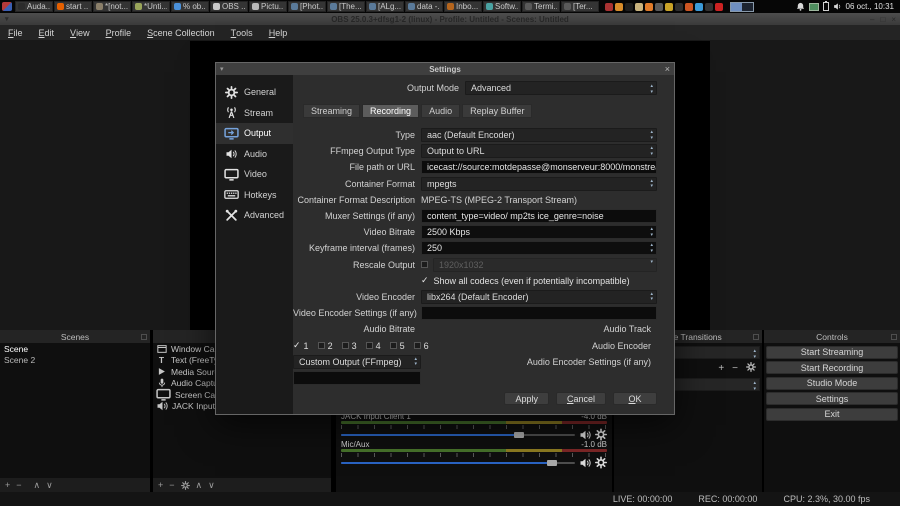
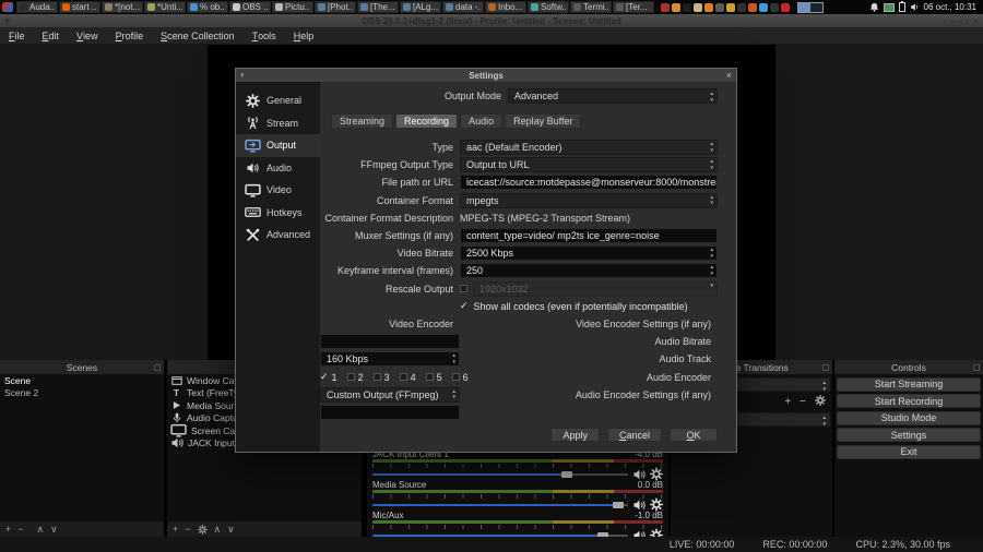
  Auda..
  start ..
  *[not...
  *Unti...
  % ob..
  OBS ..
  Pictu..
  [Phot..
  [The...
  [ALg...
  data -.
  Inbo...
  Softw..
  Termi..
  [Ter...
  06 oct., 10:31
  OBS 25.0.3+dfsg1-2 (linux) - Profile: Untitled - Scenes: Untitled
  ×
  F
  ile
  E
  dit
  V
  iew
  P
  rofile
  S
  cene Collection
  T
  ools
  H
  elp
  Scenes
  Scene
  Scene 2
  +
  −
  ∧
  ∨
  T
  Media Sour
  Audio Capt
  +
  −
  ∧
  ∨
  JACK Input Client 1
  -4.0 dB
+ Media Source
+ 0.0 dB
  Mic/Aux
  -1.0 dB
  e Transitions
  +
  −
  Controls
  Start Streaming
  Start Recording
  Studio Mode
  Settings
  Exit
  LIVE: 00:00:00
  REC: 00:00:00
  CPU: 2.3%, 30.00 fps
  Settings
  ×
  General
  Stream
  Output
  Audio
  Video
  Hotkeys
  Advanced
  Output Mode
  Advanced
  Streaming
  Recording
  Audio
  Replay Buffer
  Type
  aac (Default Encoder)
  FFmpeg Output Type
  Output to URL
  File path or URL
  icecast://source:motdepasse@monserveur:8000/monstre
  Container Format
  mpegts
  Container Format Description
  MPEG-TS (MPEG-2 Transport Stream)
  Muxer Settings (if any)
  content_type=video/ mp2ts ice_genre=noise
  Video Bitrate
  2500 Kbps
  Keyframe interval (frames)
  250
  Rescale Output
  1920x1032
  ✓
  Show all codecs (even if potentially incompatible)
  Video Encoder
- libx264 (Default Encoder)
  Video Encoder Settings (if any)
  Audio Bitrate
+ 160 Kbps
  Audio Track
  ✓
  1
  2
  3
  4
  5
  6
  Audio Encoder
  Custom Output (FFmpeg)
  Audio Encoder Settings (if any)
  Apply
  C
  ancel
  O
  K
